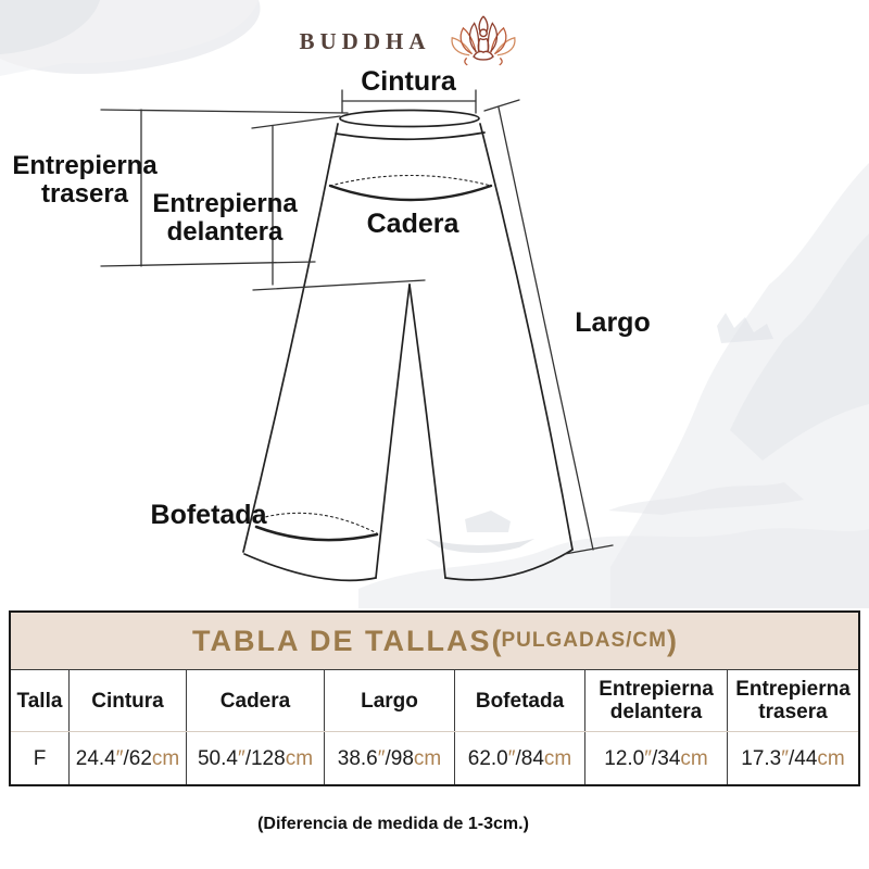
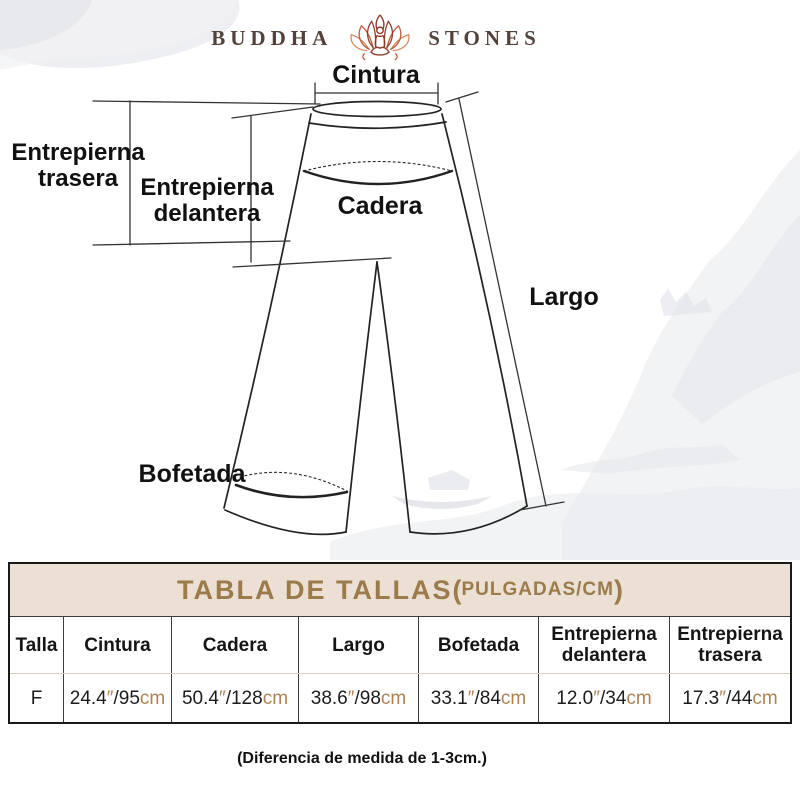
  BUDDHA
+ STONES
  Cintura
  Entrepierna
  trasera
  Entrepierna
  delantera
  Cadera
  Largo
  Bofetada
  TABLA DE TALLAS
  (
  PULGADAS/CM
  )
  Talla
  Cintura
  Cadera
  Largo
  Bofetada
  Entrepierna
  delantera
  Entrepierna
  trasera
  F
  24.4
  ″
  /
- 62
+ 95
  cm
  50.4
  ″
  /
  128
  cm
  38.6
  ″
  /
  98
  cm
- 62.0
+ 33.1
  ″
  /
  84
  cm
  12.0
  ″
  /
  34
  cm
  17.3
  ″
  /
  44
  cm
  (Diferencia de medida de 1-3cm.)
